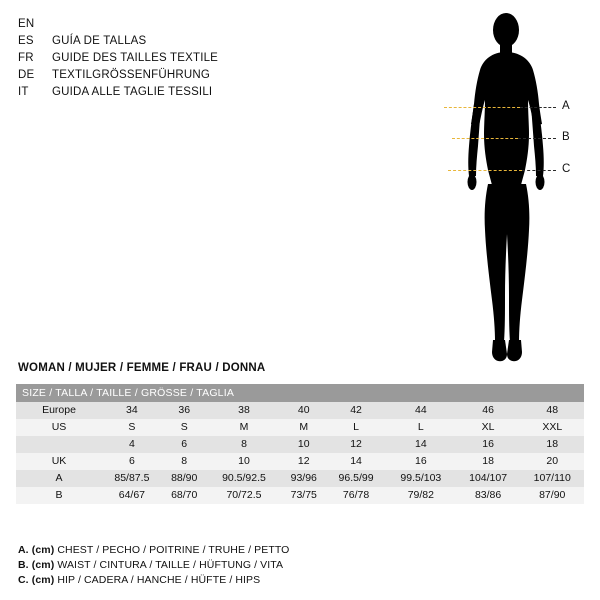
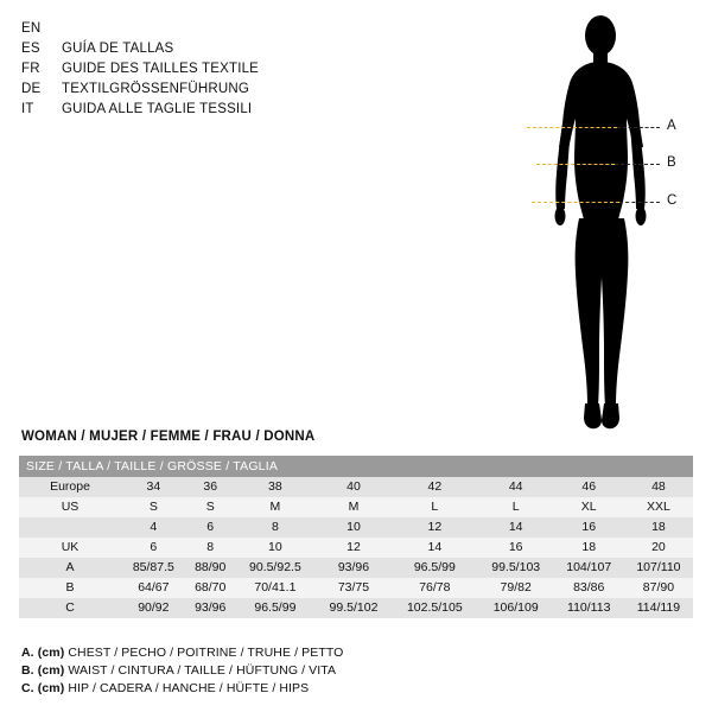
  EN
  ES
  GUÍA DE TALLAS
  FR
  GUIDE DES TAILLES TEXTILE
  DE
  TEXTILGRÖSSENFÜHRUNG
  IT
  GUIDA ALLE TAGLIE TESSILI
  A
  B
  C
  WOMAN / MUJER / FEMME / FRAU / DONNA
  SIZE / TALLA / TAILLE / GRÖSSE / TAGLIA
  Europe	34	36	38	40	42	44	46	48
  US	S	S	M	M	L	L	XL	XXL
  	4	6	8	10	12	14	16	18
  UK	6	8	10	12	14	16	18	20
  A	85/87.5	88/90	90.5/92.5	93/96	96.5/99	99.5/103	104/107	107/110
- B	64/67	68/70	70/72.5	73/75	76/78	79/82	83/86	87/90
+ B	64/67	68/70	70/41.1	73/75	76/78	79/82	83/86	87/90
+ C	90/92	93/96	96.5/99	99.5/102	102.5/105	106/109	110/113	114/119
  A. (cm) CHEST / PECHO / POITRINE / TRUHE / PETTO
  B. (cm) WAIST / CINTURA / TAILLE / HÜFTUNG / VITA
  C. (cm) HIP / CADERA / HANCHE / HÜFTE / HIPS
